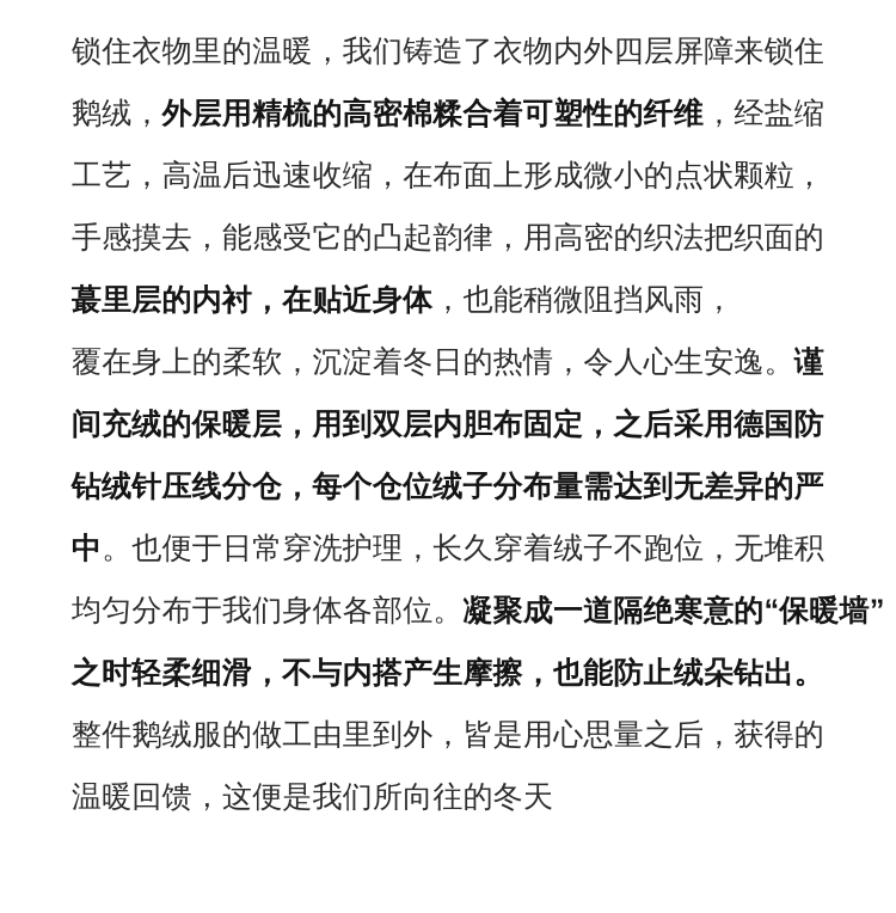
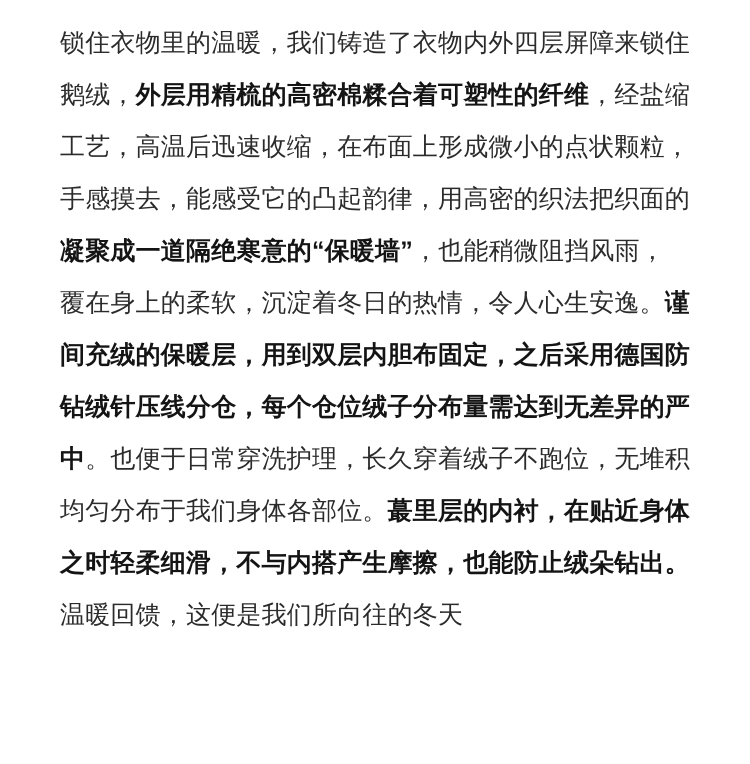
  锁住衣物里的温暖，我们铸造了衣物内外四层屏障来锁住
  鹅绒，外层用精梳的高密棉糅合着可塑性的纤维，经盐缩
  工艺，高温后迅速收缩，在布面上形成微小的点状颗粒，
  手感摸去，能感受它的凸起韵律，用高密的织法把织面的
- 蕞里层的内衬，在贴近身体，也能稍微阻挡风雨，
+ 凝聚成一道隔绝寒意的“保暖墙”，也能稍微阻挡风雨，
  覆在身上的柔软，沉淀着冬日的热情，令人心生安逸。谨
  间充绒的保暖层，用到双层内胆布固定，之后采用德国防
  钻绒针压线分仓，每个仓位绒子分布量需达到无差异的严
  中。也便于日常穿洗护理，长久穿着绒子不跑位，无堆积
- 均匀分布于我们身体各部位。凝聚成一道隔绝寒意的“保暖墙”
+ 均匀分布于我们身体各部位。蕞里层的内衬，在贴近身体
  之时轻柔细滑，不与内搭产生摩擦，也能防止绒朵钻出。
- 整件鹅绒服的做工由里到外，皆是用心思量之后，获得的
  温暖回馈，这便是我们所向往的冬天
